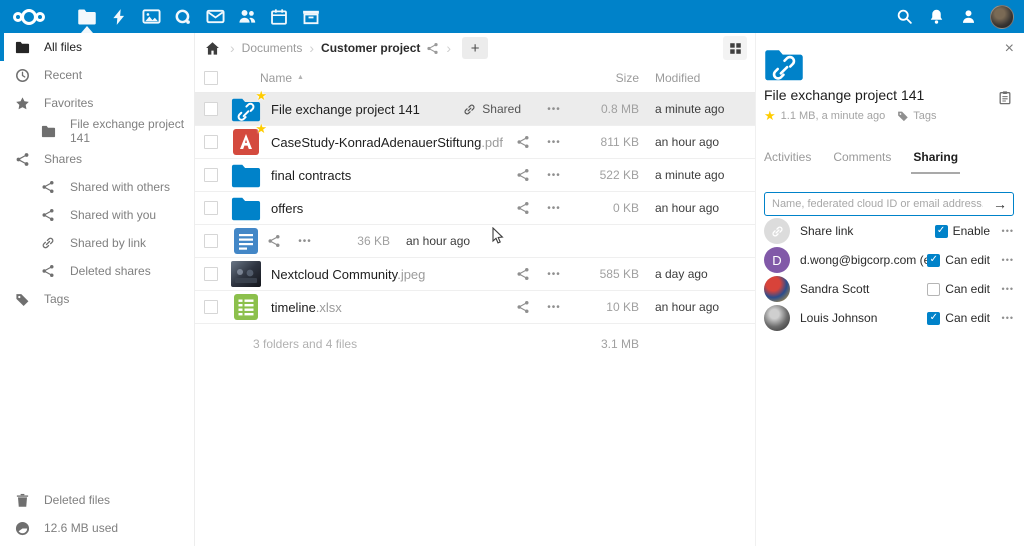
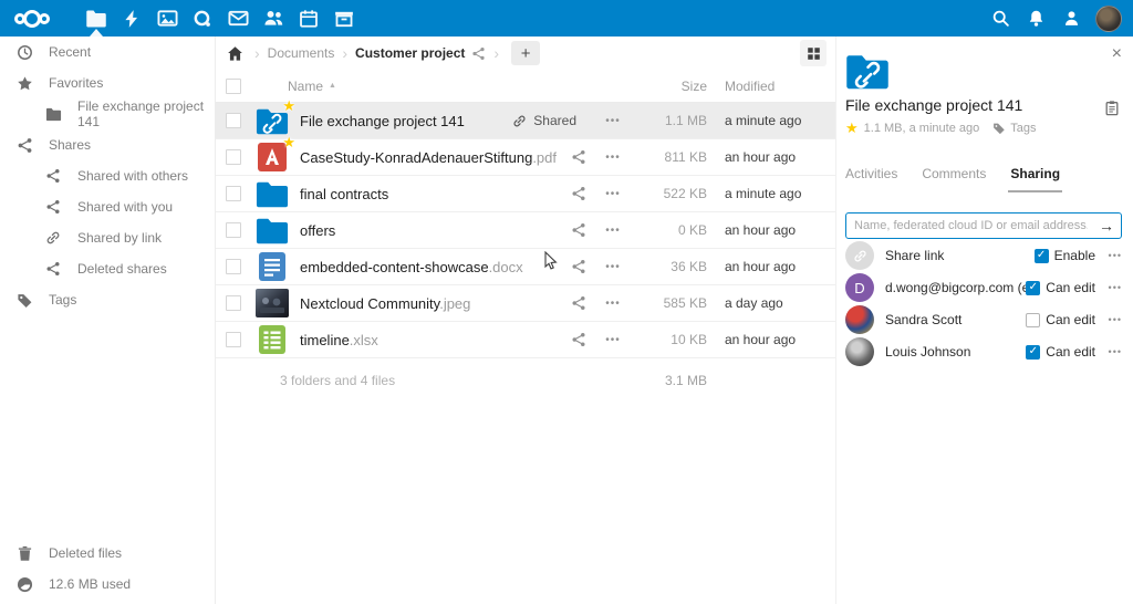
- All files
  Recent
  Favorites
  File exchange project 141
  Shares
  Shared with others
  Shared with you
  Shared by link
  Deleted shares
  Tags
  Deleted files
  12.6 MB used
  ›
  Documents
  ›
  Customer project
  ›
  +
  Name
  Size
  Modified
  ★
  File exchange project 141
  Shared
  •••
- 0.8 MB
+ 1.1 MB
  a minute ago
  ★
  CaseStudy-KonradAdenauerStiftung.pdf
  •••
  811 KB
  an hour ago
  final contracts
  •••
  522 KB
  a minute ago
  offers
  •••
  0 KB
  an hour ago
+ embedded-content-showcase.docx
  •••
  36 KB
  an hour ago
  Nextcloud Community.jpeg
  •••
  585 KB
  a day ago
  timeline.xlsx
  •••
  10 KB
  an hour ago
  3 folders and 4 files
  3.1 MB
  ×
  File exchange project 141
  ★
  1.1 MB, a minute ago
  Tags
  Activities
  Comments
  Sharing
  Name, federated cloud ID or email address
  →
  Share link
  ✓
  Enable
  •••
  D
  d.wong@bigcorp.com (
  ✓
  Can edit
  •••
  Sandra Scott
  Can edit
  •••
  Louis Johnson
  ✓
  Can edit
  •••
